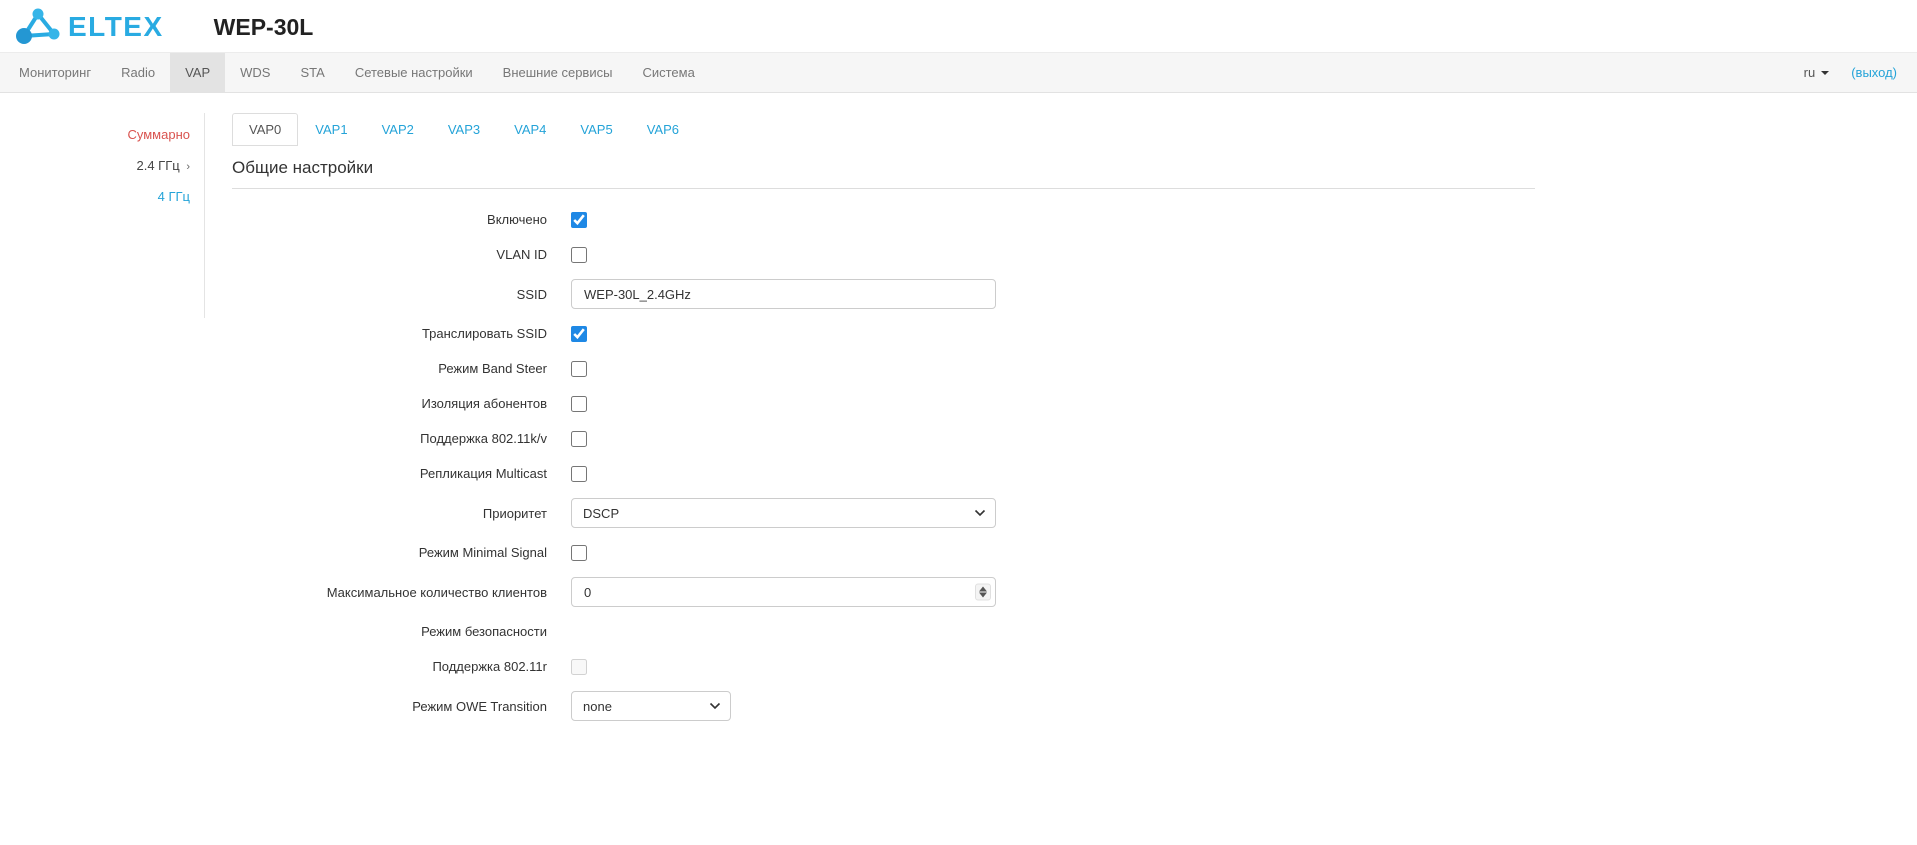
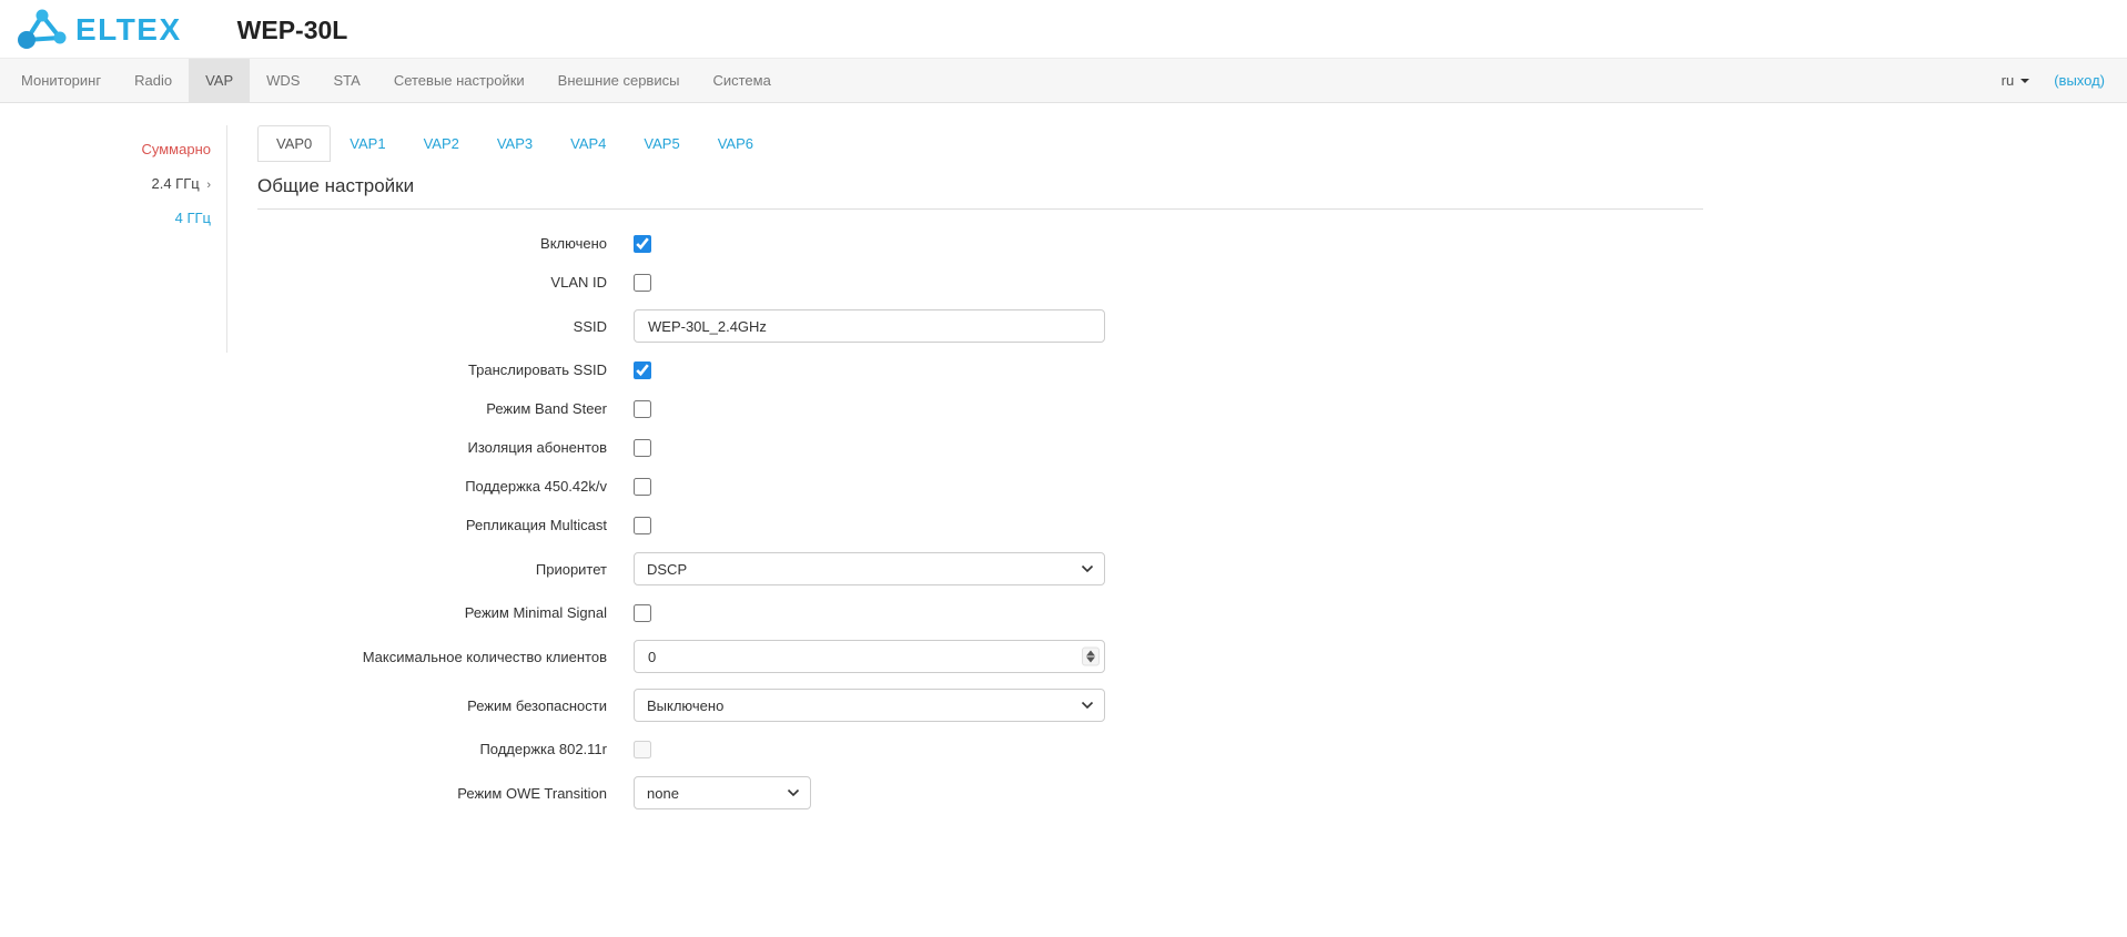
  ELTEX
  WEP-30L
  Мониторинг
  Radio
  VAP
  WDS
  STA
  Сетевые настройки
  Внешние сервисы
  Система
  ru
  (выход)
  Суммарно
  2.4 ГГц ›
  4 ГГц
  VAP0
  VAP1
  VAP2
  VAP3
  VAP4
  VAP5
  VAP6
  Общие настройки
  Включено
  VLAN ID
  SSID
  WEP-30L_2.4GHz
  Транслировать SSID
  Режим Band Steer
  Изоляция абонентов
- Поддержка 802.11k/v
+ Поддержка 450.42k/v
  Репликация Multicast
  Приоритет
  DSCP
  Режим Minimal Signal
  Максимальное количество клиентов
  0
  Режим безопасности
+ Выключено
  Поддержка 802.11r
  Режим OWE Transition
  none
